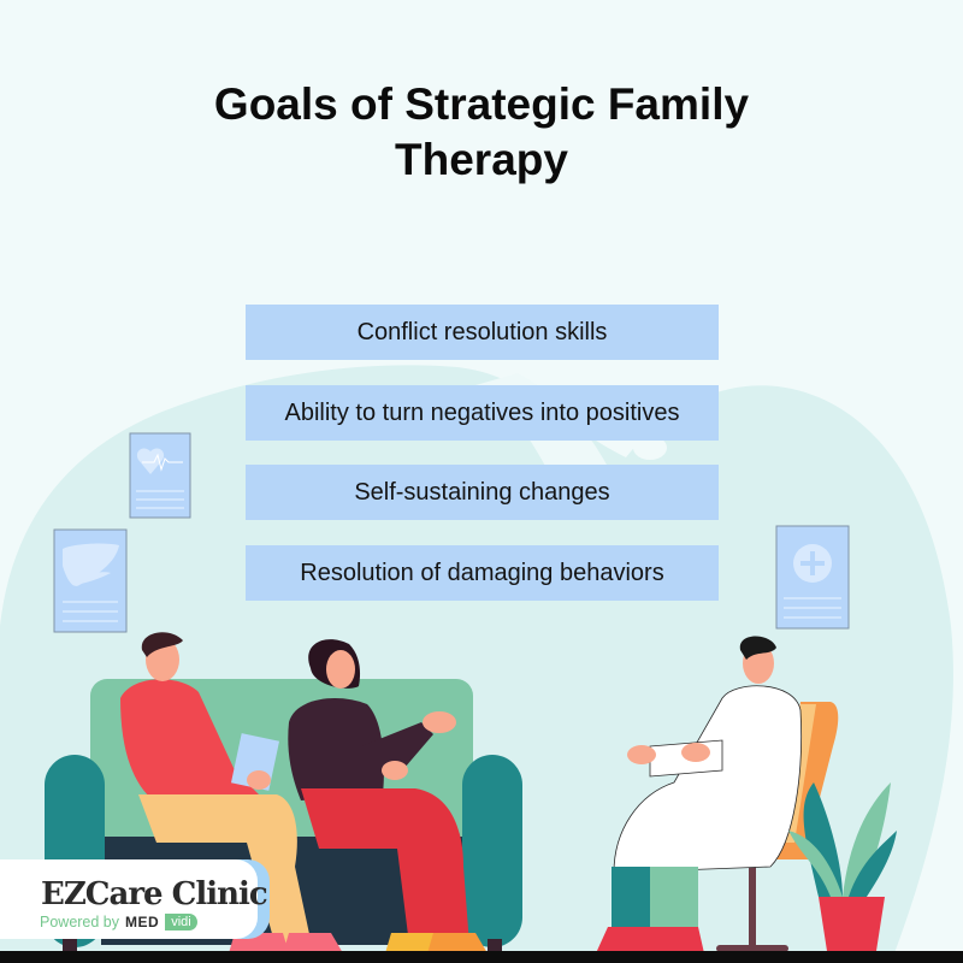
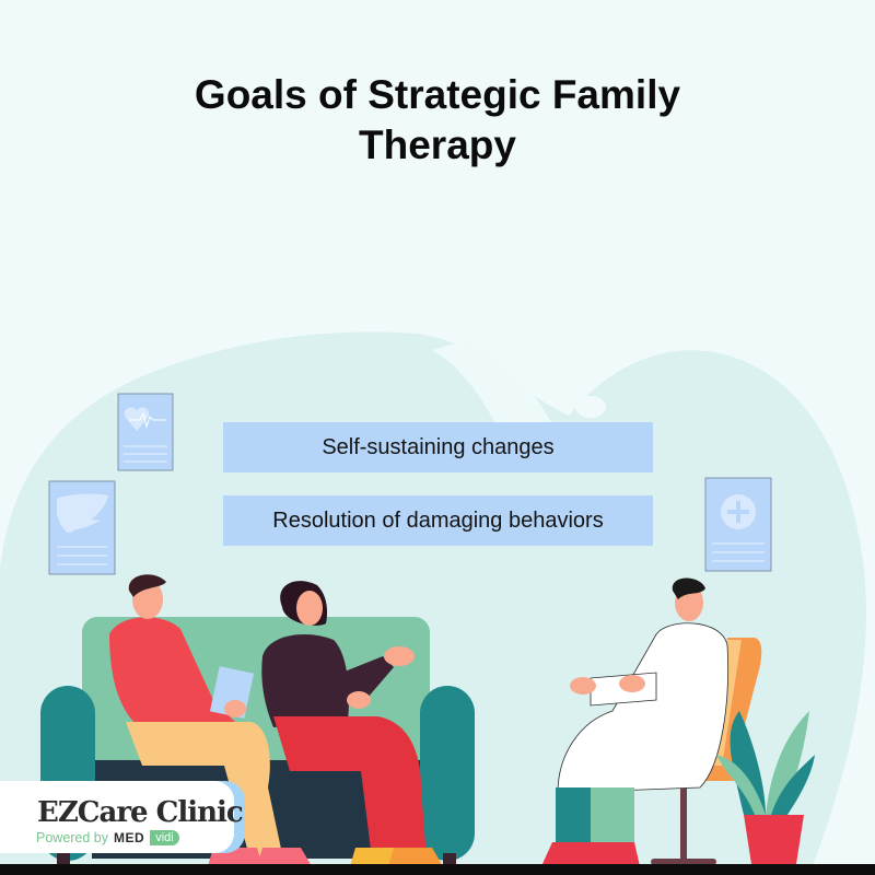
  Goals of Strategic Family
  Therapy
- Conflict resolution skills
- Ability to turn negatives into positives
  Self-sustaining changes
  Resolution of damaging behaviors
  EZCare Clinic
  Powered by
  MED
  vidi
